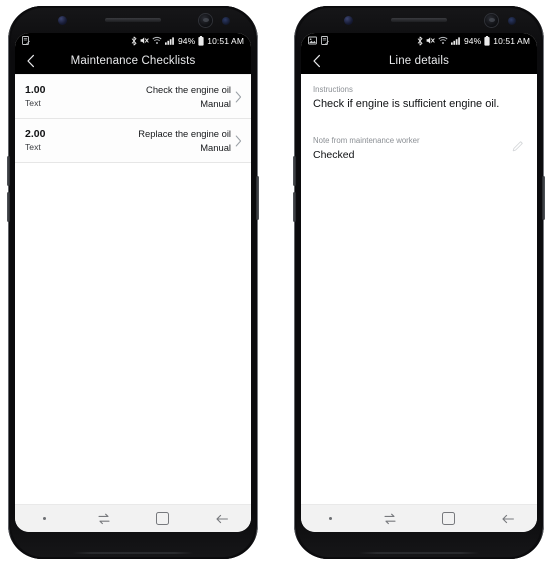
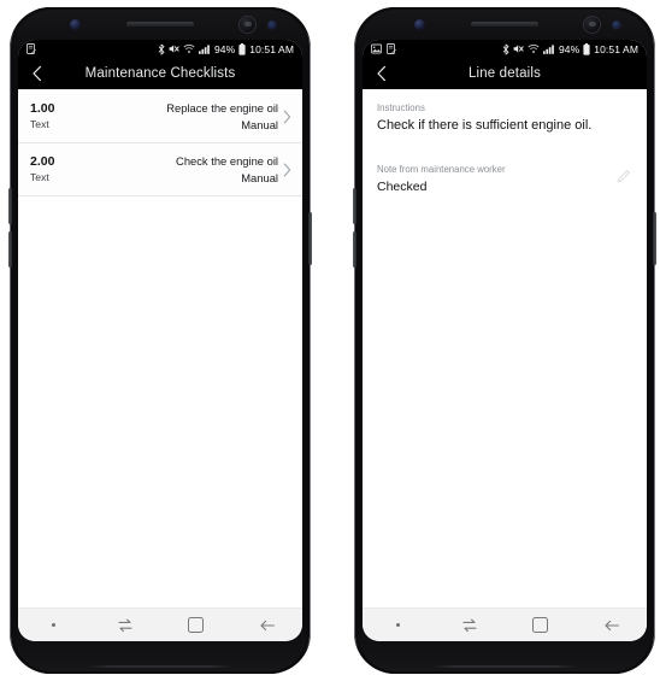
  94%
  10:51 AM
  Maintenance Checklists
  1.00
  Text
- Check the engine oil
+ Replace the engine oil
  Manual
  2.00
  Text
- Replace the engine oil
+ Check the engine oil
  Manual
  94%
  10:51 AM
  Line details
  Instructions
- Check if engine is sufficient engine oil.
+ Check if there is sufficient engine oil.
  Note from maintenance worker
  Checked
